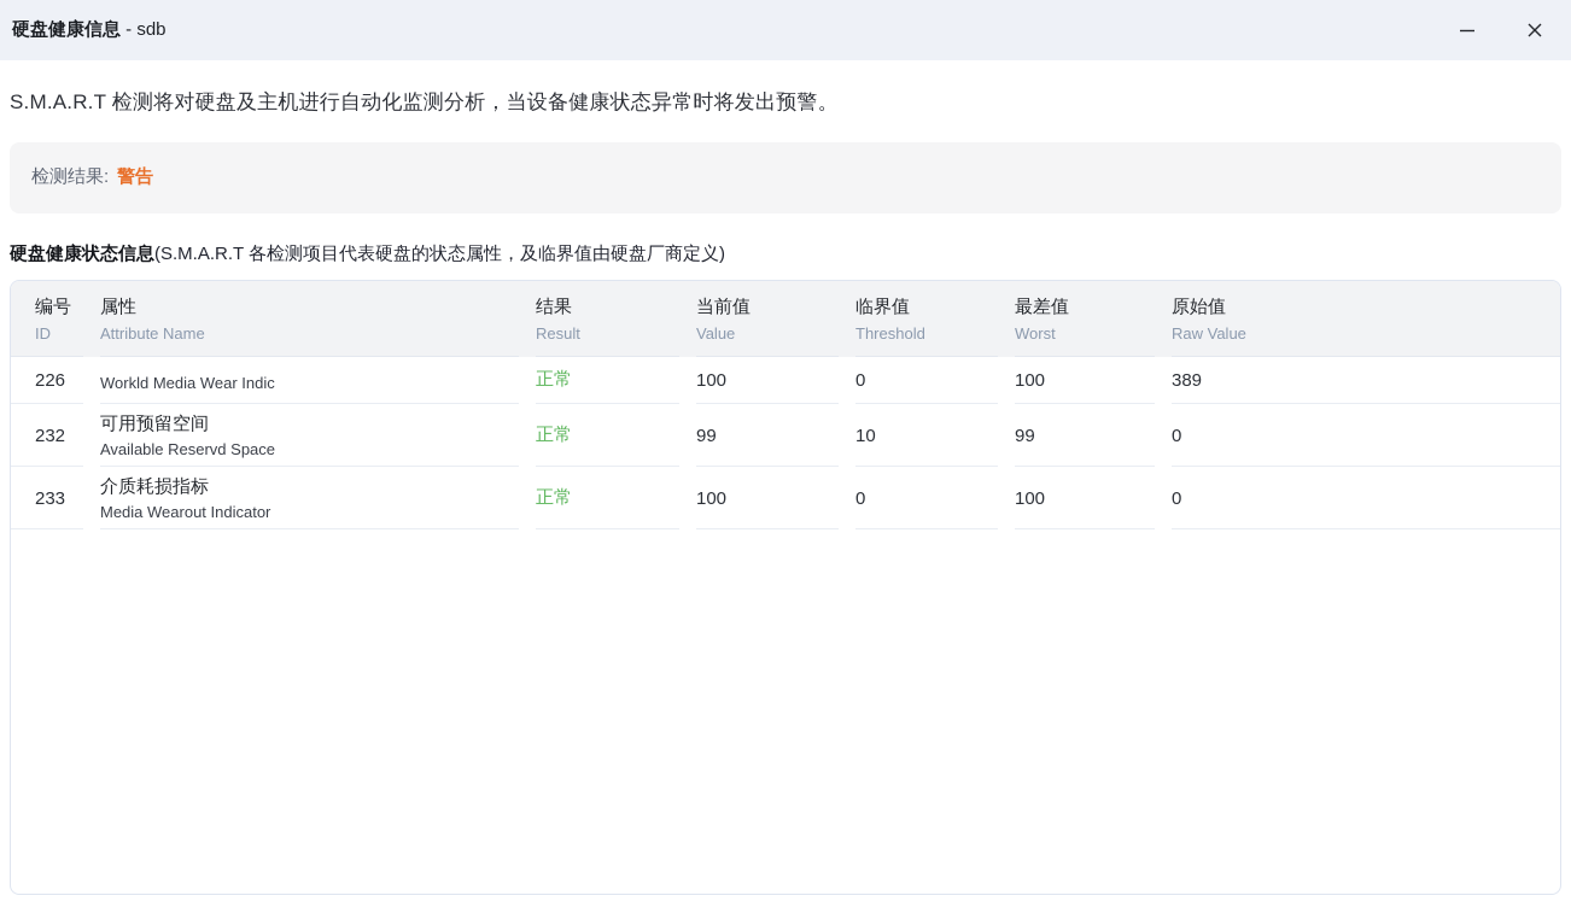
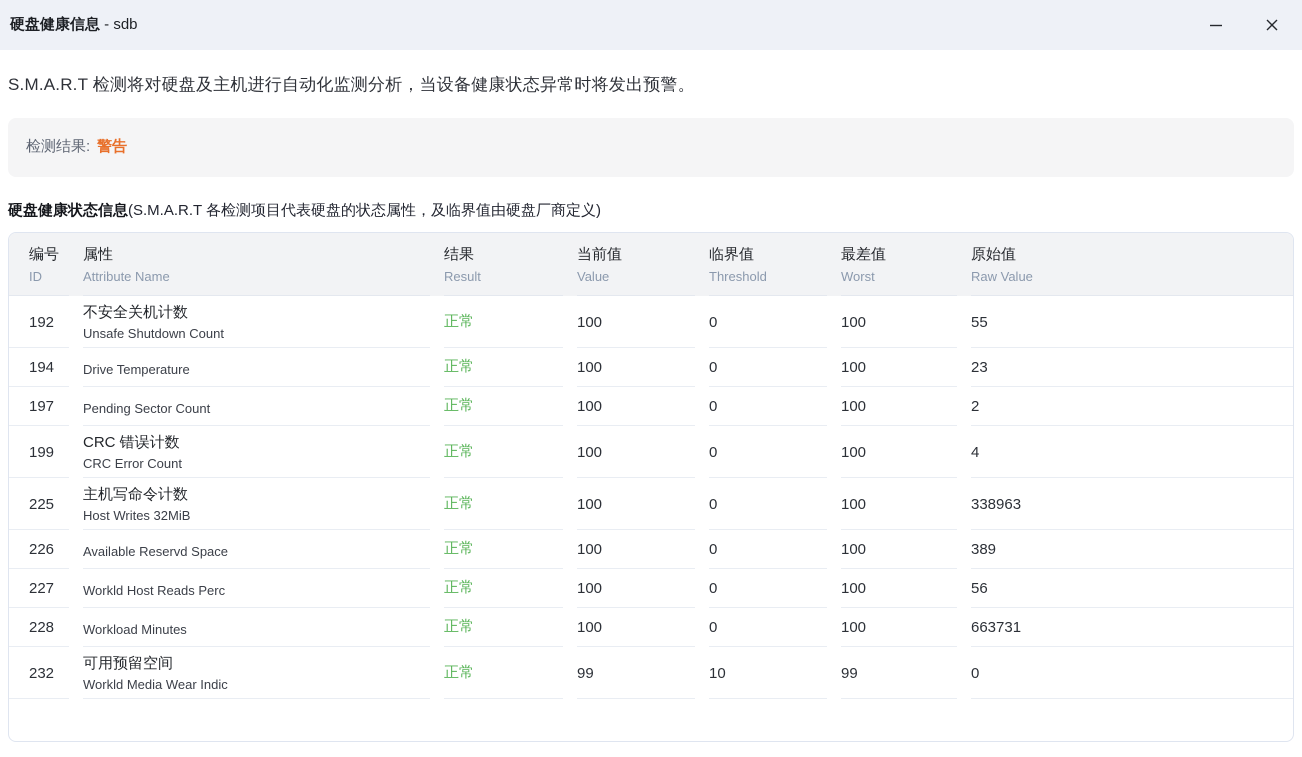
  硬盘健康信息 - sdb
  S.M.A.R.T 检测将对硬盘及主机进行自动化监测分析，当设备健康状态异常时将发出预警。
  检测结果: 警告
  硬盘健康状态信息(S.M.A.R.T 各检测项目代表硬盘的状态属性，及临界值由硬盘厂商定义)
  编号ID	属性Attribute Name	结果Result	当前值Value	临界值Threshold	最差值Worst	原始值Raw Value
+ 192	不安全关机计数Unsafe Shutdown Count	正常	100	0	100	55
+ 194	Drive Temperature	正常	100	0	100	23
+ 197	Pending Sector Count	正常	100	0	100	2
+ 199	CRC 错误计数CRC Error Count	正常	100	0	100	4
+ 225	主机写命令计数Host Writes 32MiB	正常	100	0	100	338963
- 226	Workld Media Wear Indic	正常	100	0	100	389
+ 226	Available Reservd Space	正常	100	0	100	389
+ 227	Workld Host Reads Perc	正常	100	0	100	56
+ 228	Workload Minutes	正常	100	0	100	663731
- 232	可用预留空间Available Reservd Space	正常	99	10	99	0
+ 232	可用预留空间Workld Media Wear Indic	正常	99	10	99	0
- 233	介质耗损指标Media Wearout Indicator	正常	100	0	100	0
